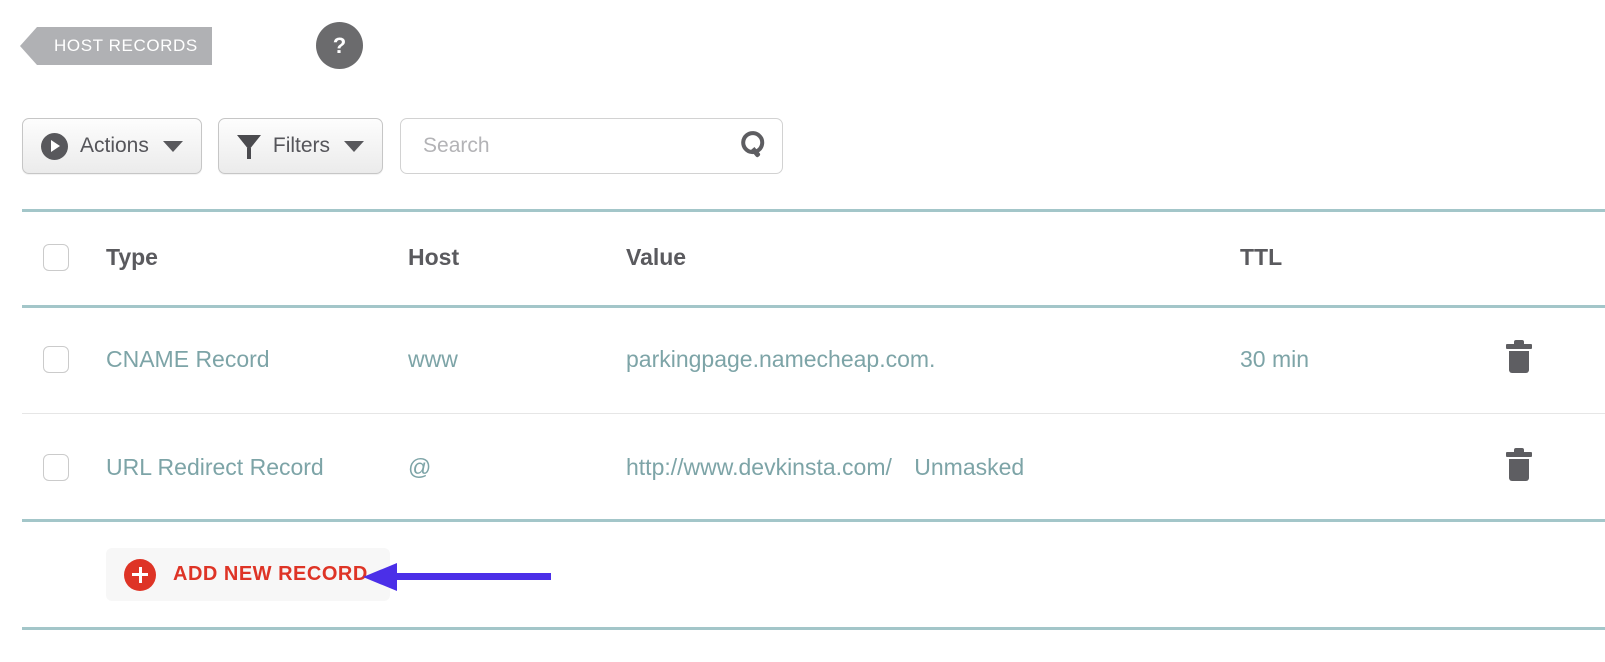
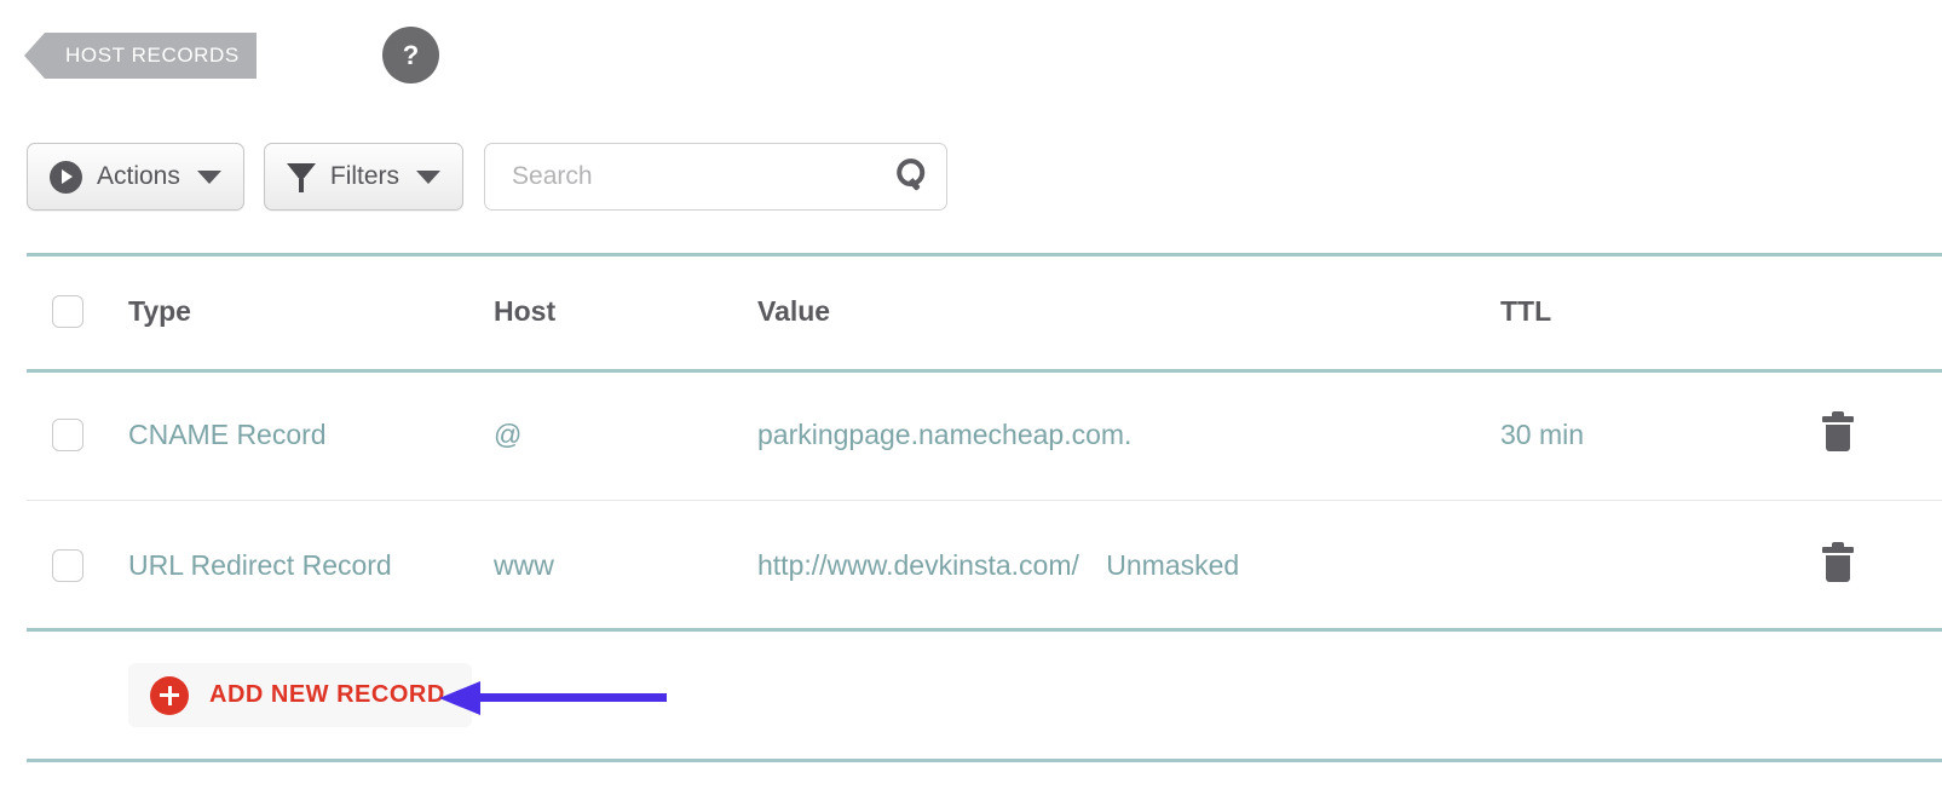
  HOST RECORDS
  ?
  Actions
  Filters
  Search
  Type
  Host
  Value
  TTL
  CNAME Record
- www
+ @
  parkingpage.namecheap.com.
  30 min
  URL Redirect Record
- @
+ www
  http://www.devkinsta.com/ Unmasked
  ADD NEW RECORD
